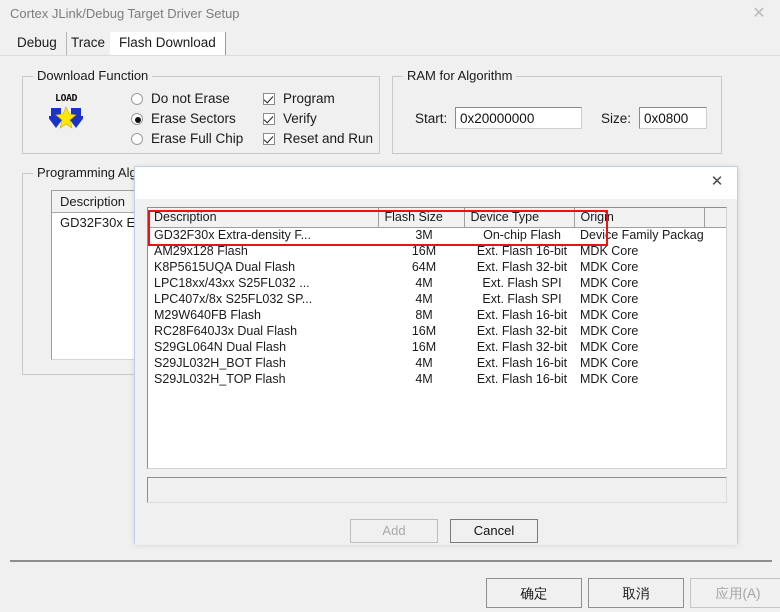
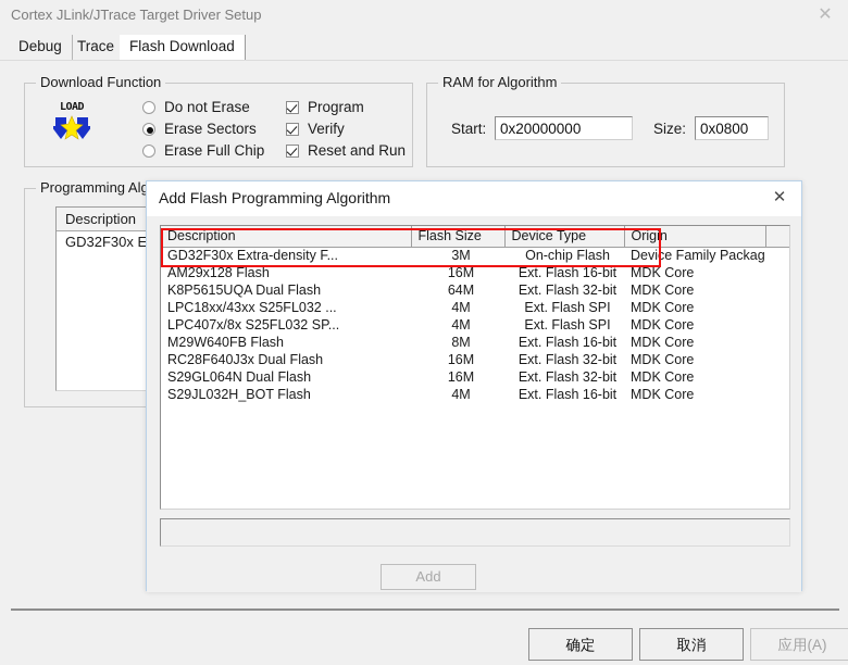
- Cortex JLink/Debug Target Driver Setup
+ Cortex JLink/JTrace Target Driver Setup
  ✕
  Debug
  Trace
  Flash Download
  Download Function
  LOAD
  Do not Erase
  Erase Sectors
  Erase Full Chip
  Program
  Verify
  Reset and Run
  RAM for Algorithm
  Start:
  0x20000000
  Size:
  0x0800
  Description
  确定
  取消
  应用(A)
+ Add Flash Programming Algorithm
  ✕
  Description	Flash Size	Device Type	Origin
  GD32F30x Extra-density F...	3M	On-chip Flash	Device Family Packag
  AM29x128 Flash	16M	Ext. Flash 16-bit	MDK Core
  K8P5615UQA Dual Flash	64M	Ext. Flash 32-bit	MDK Core
  LPC18xx/43xx S25FL032 ...	4M	Ext. Flash SPI	MDK Core
  LPC407x/8x S25FL032 SP...	4M	Ext. Flash SPI	MDK Core
  M29W640FB Flash	8M	Ext. Flash 16-bit	MDK Core
  RC28F640J3x Dual Flash	16M	Ext. Flash 32-bit	MDK Core
  S29GL064N Dual Flash	16M	Ext. Flash 32-bit	MDK Core
  S29JL032H_BOT Flash	4M	Ext. Flash 16-bit	MDK Core
- S29JL032H_TOP Flash	4M	Ext. Flash 16-bit	MDK Core
  Add
- Cancel
